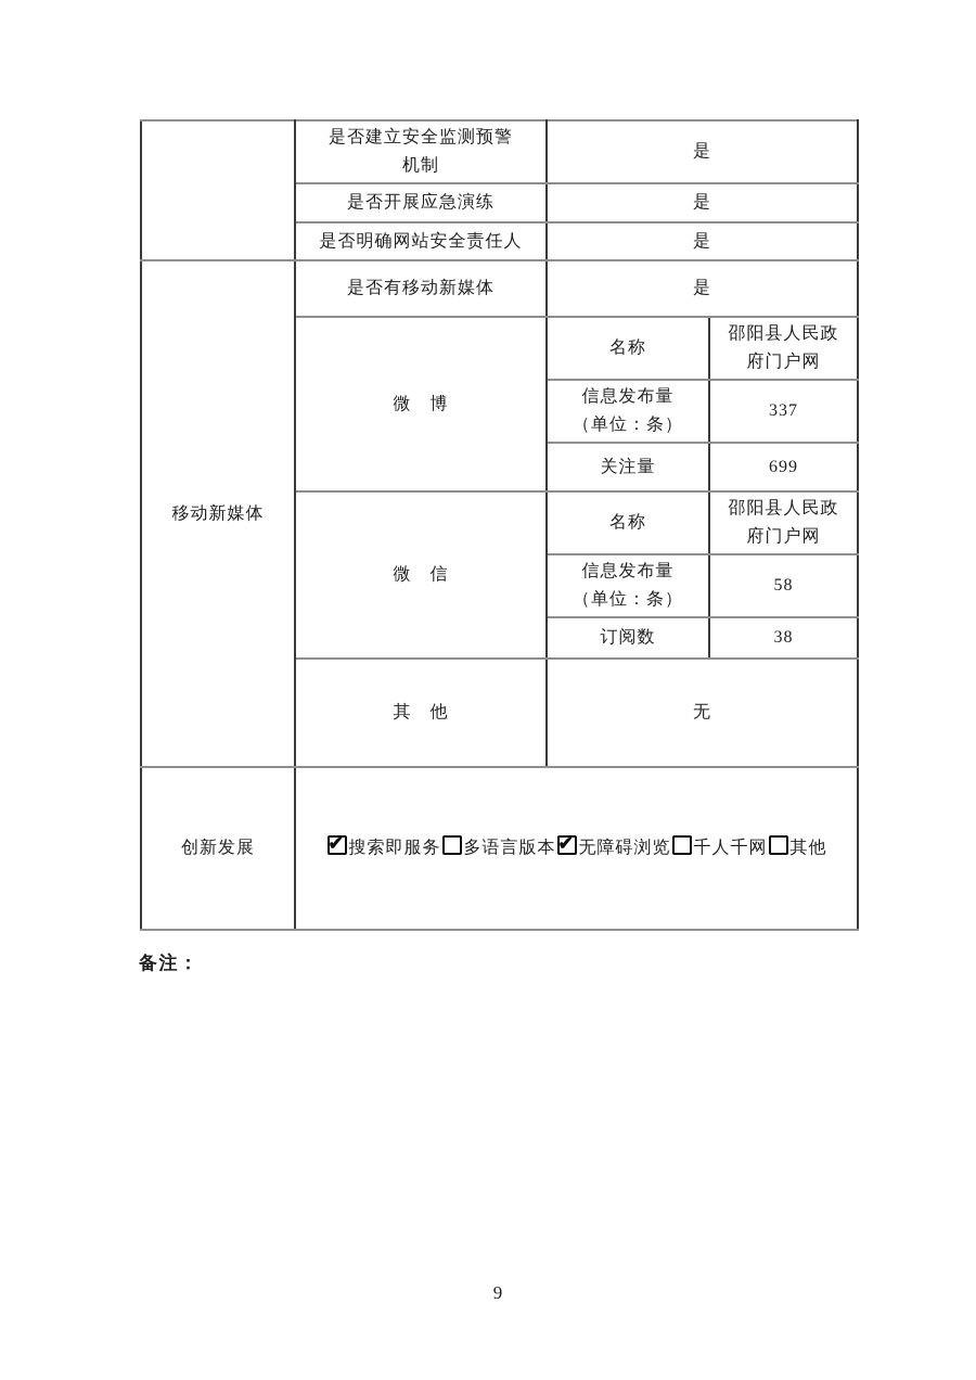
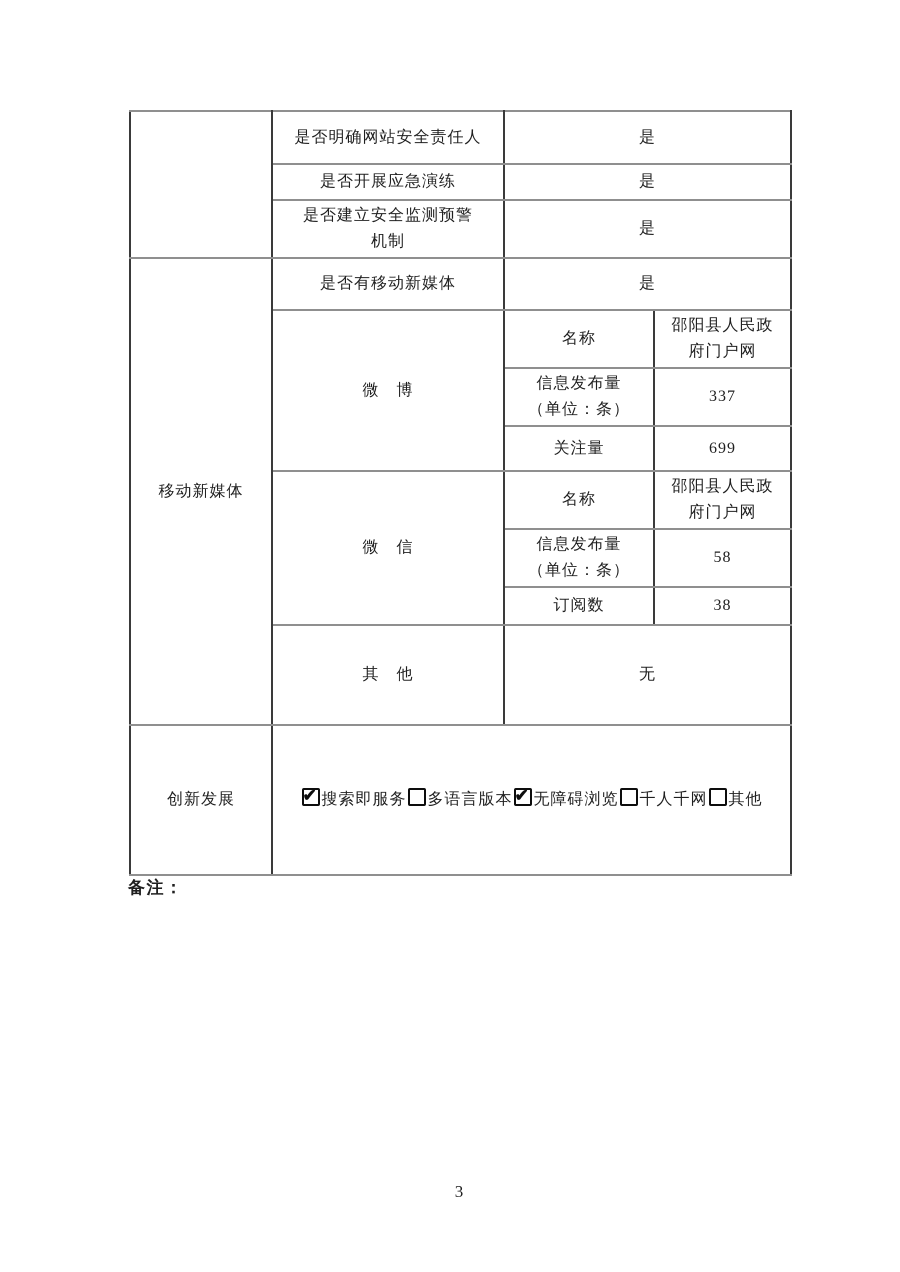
- 	是否建立安全监测预警 机制	是
+ 	是否明确网站安全责任人	是
  是否开展应急演练	是
- 是否明确网站安全责任人	是
+ 是否建立安全监测预警 机制	是
  移动新媒体	是否有移动新媒体	是
  微 博	名称	邵阳县人民政 府门户网
  信息发布量 （单位：条）	337
  关注量	699
  微 信	名称	邵阳县人民政 府门户网
  信息发布量 （单位：条）	58
  订阅数	38
  其 他	无
  创新发展	搜索即服务 多语言版本 无障碍浏览 千人千网 其他
  备注：
- 9
+ 3
